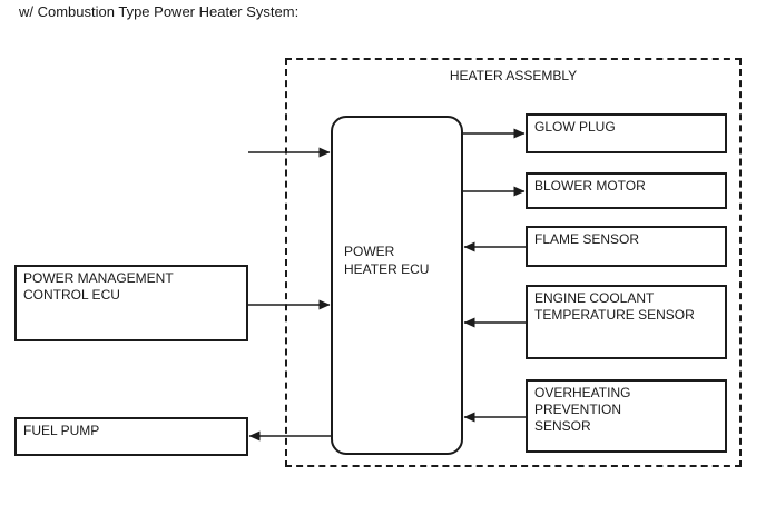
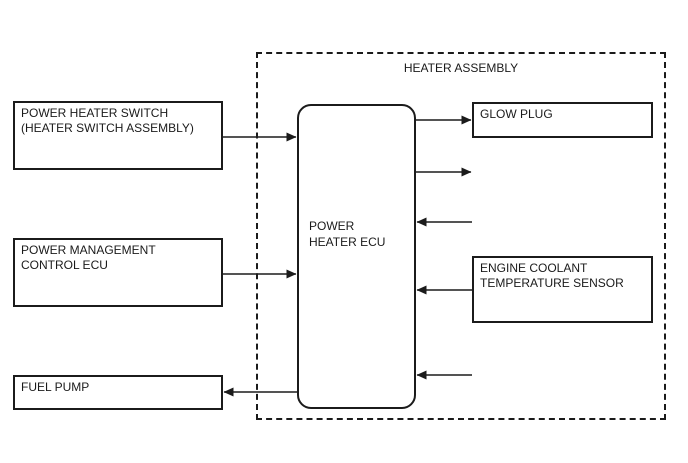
- w/ Combustion Type Power Heater System:
  HEATER ASSEMBLY
  POWER
  HEATER ECU
+ POWER HEATER SWITCH
+ (HEATER SWITCH ASSEMBLY)
  POWER MANAGEMENT
  CONTROL ECU
  FUEL PUMP
  GLOW PLUG
- BLOWER MOTOR
- FLAME SENSOR
  ENGINE COOLANT
  TEMPERATURE SENSOR
- OVERHEATING PREVENTION
- SENSOR
